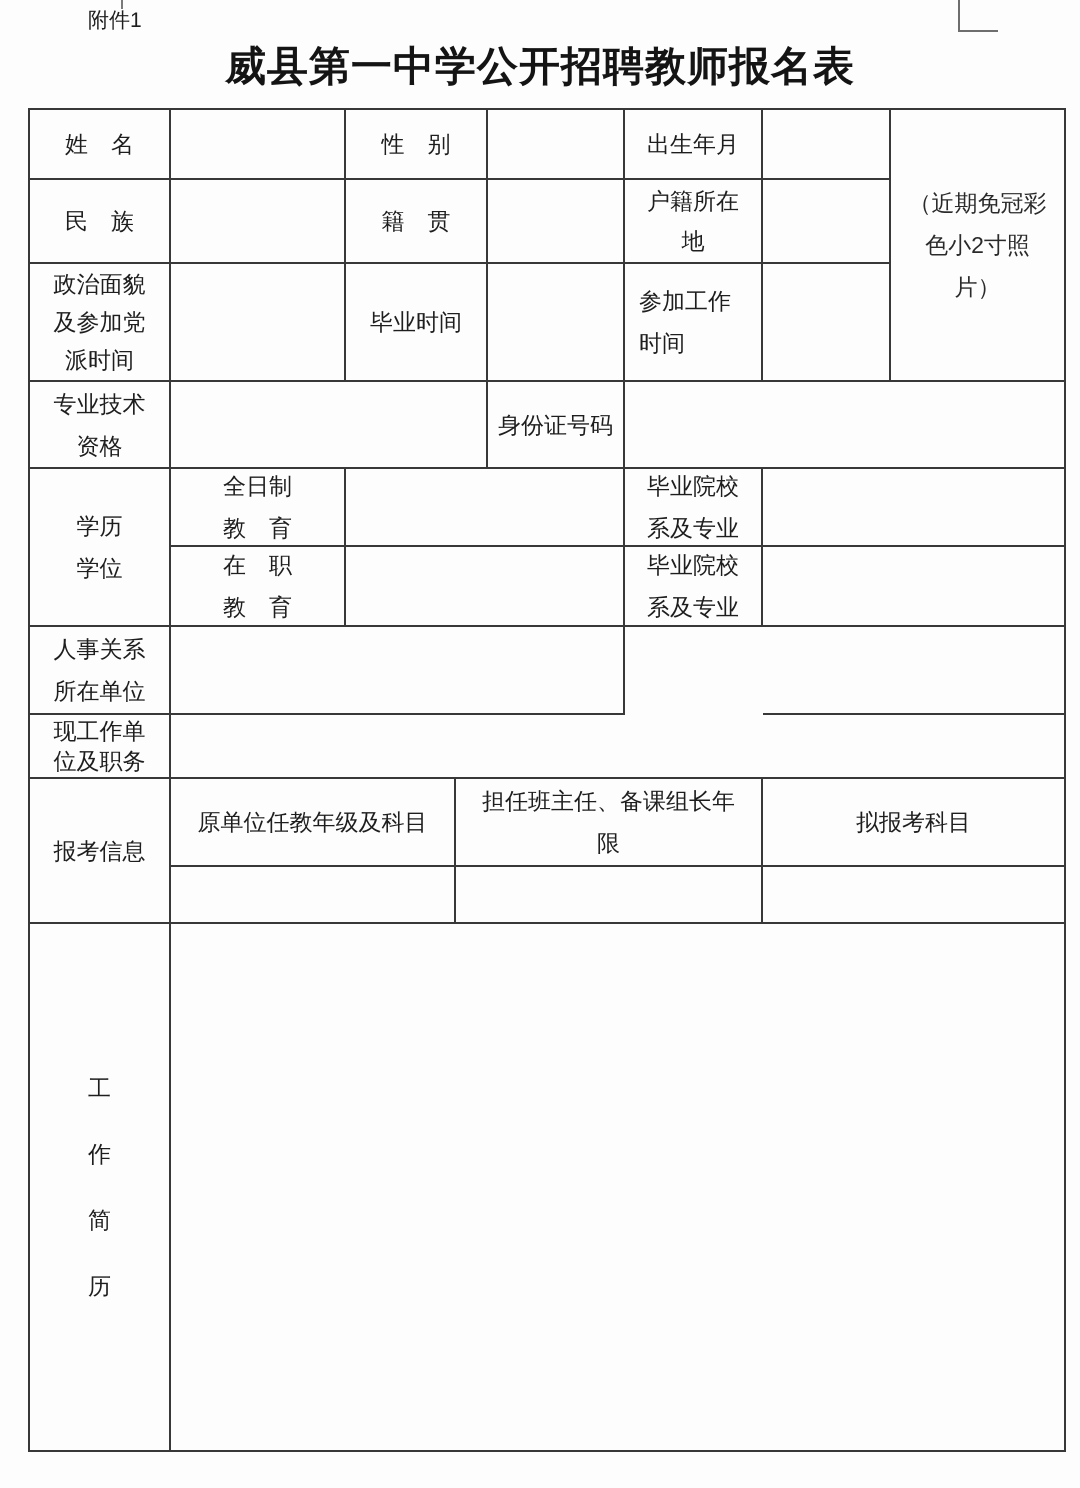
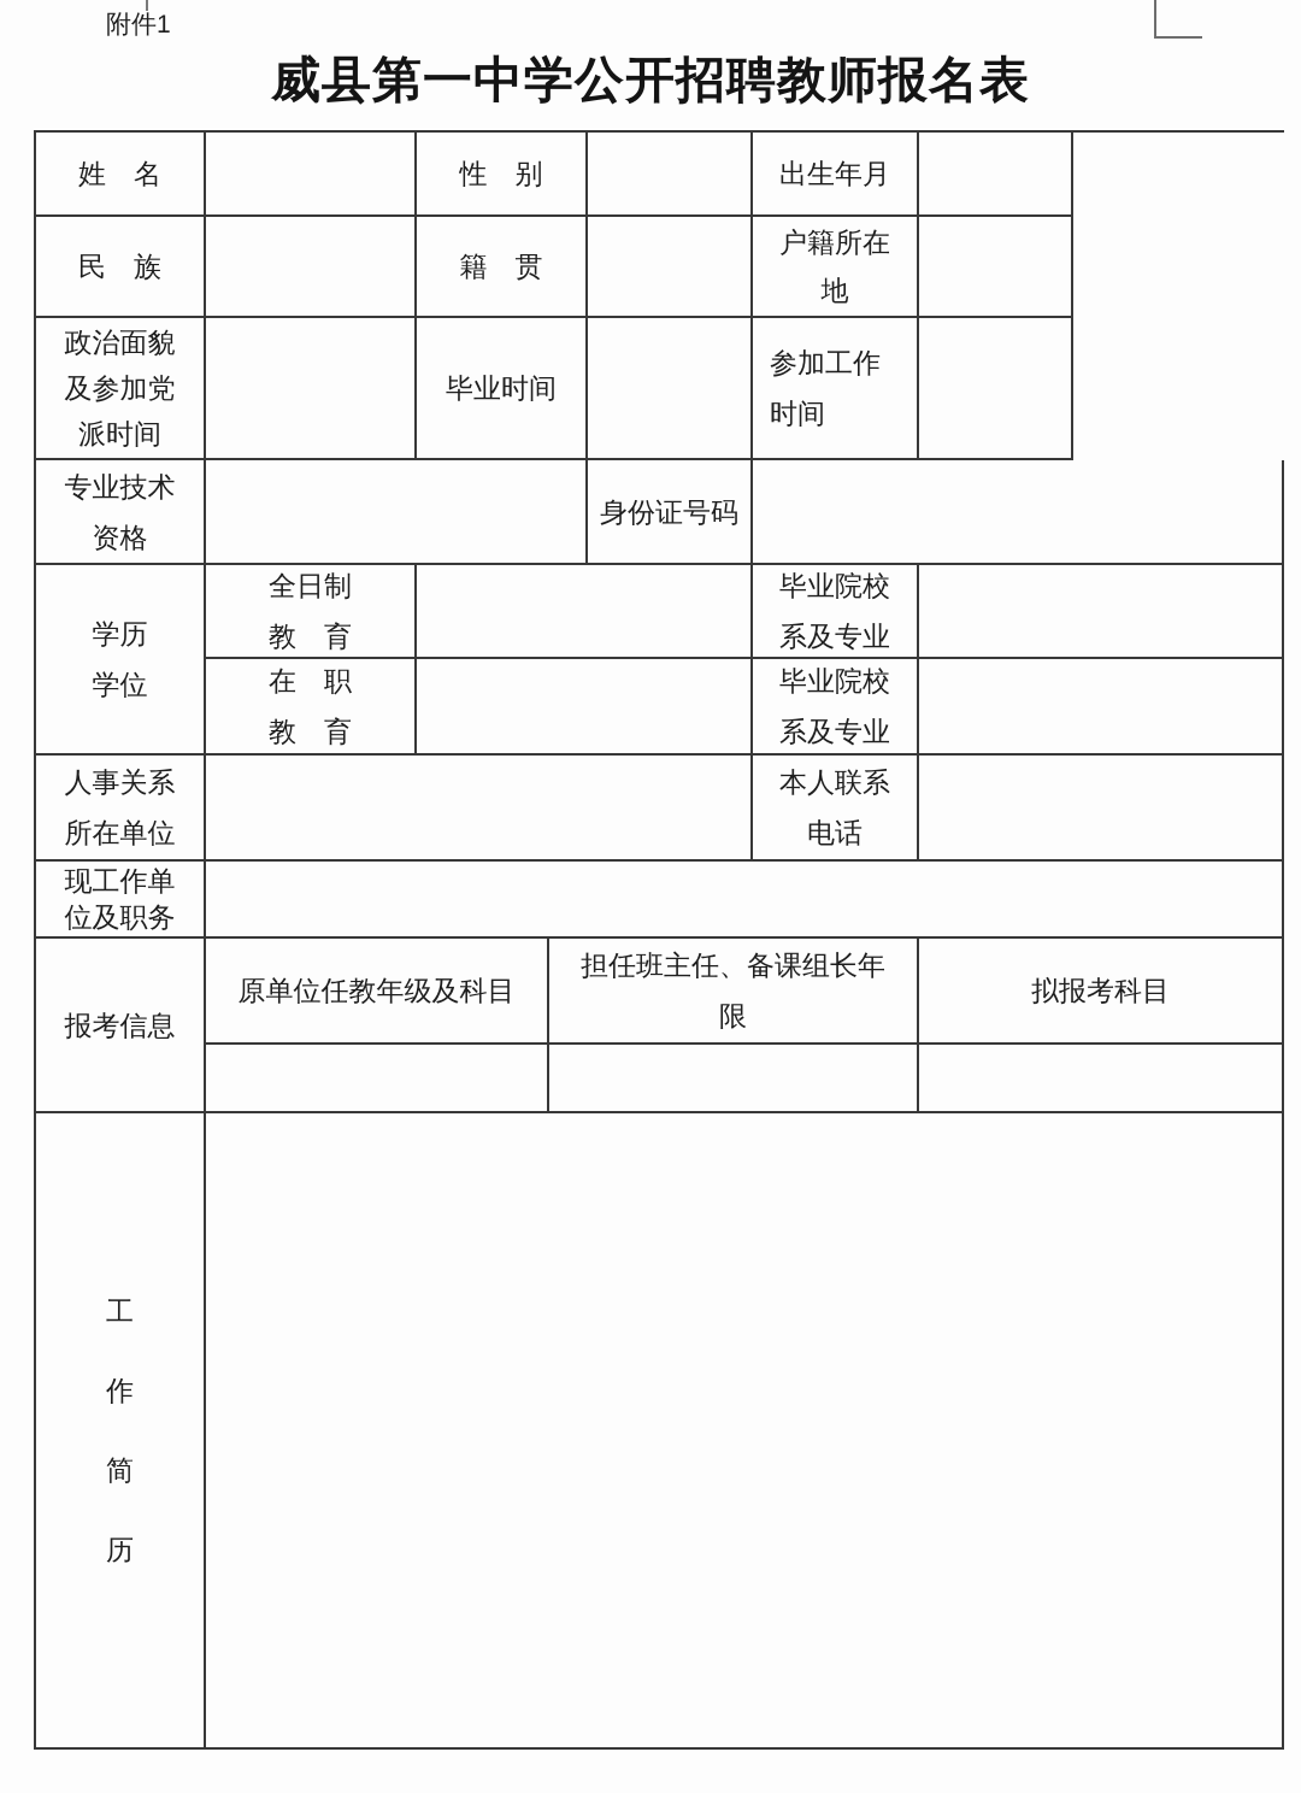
  附件1
  威县第一中学公开招聘教师报名表
  姓 名
  性 别
  出生年月
- （近期免冠彩
- 色小2寸照
- 片）
  民 族
  籍 贯
  户籍所在
  地
  政治面貌
  及参加党
  派时间
  毕业时间
  参加工作
  时间
  专业技术
  资格
  身份证号码
  学历
  学位
  全日制
  教 育
  毕业院校
  系及专业
  在 职
  教 育
  毕业院校
  系及专业
  人事关系
  所在单位
+ 本人联系
+ 电话
  现工作单
  位及职务
  报考信息
  原单位任教年级及科目
  担任班主任、备课组长年
  限
  拟报考科目
  工
  作
  简
  历
